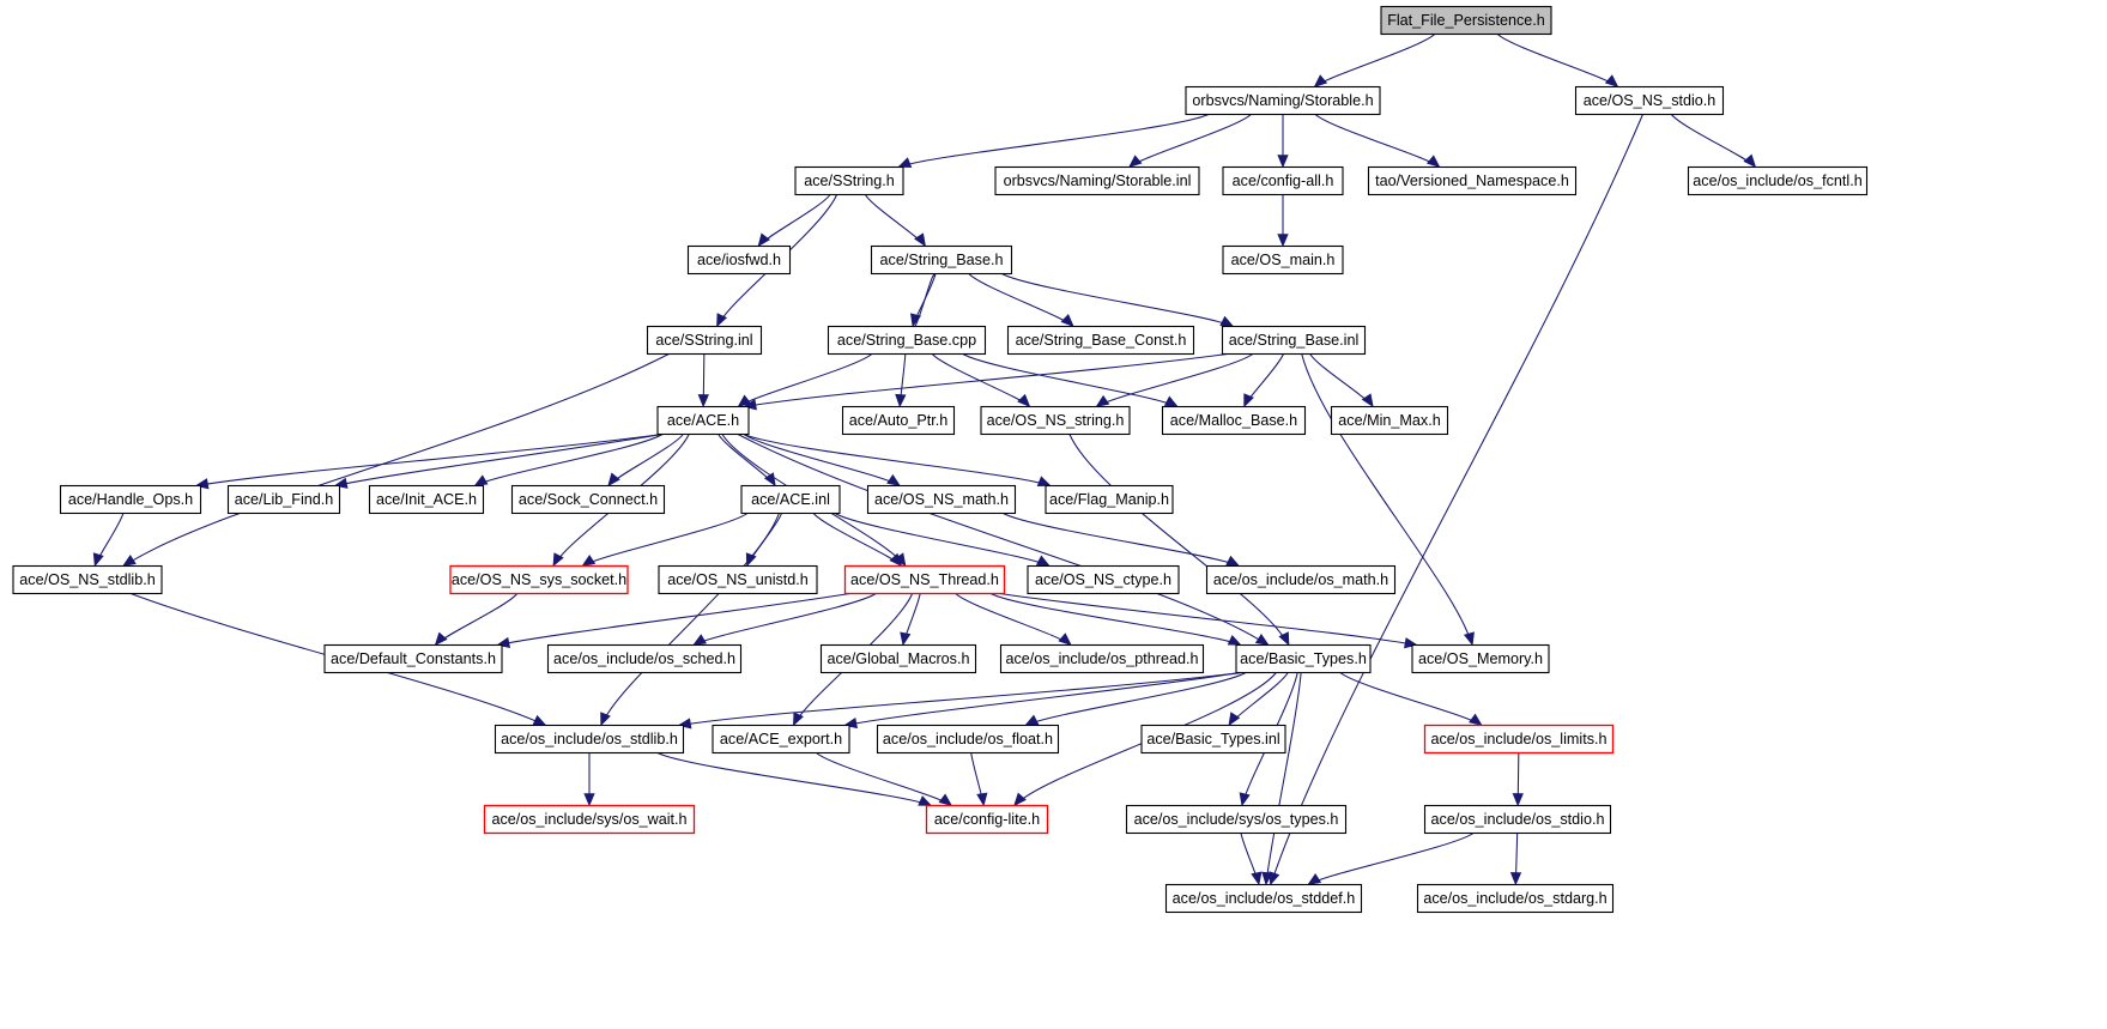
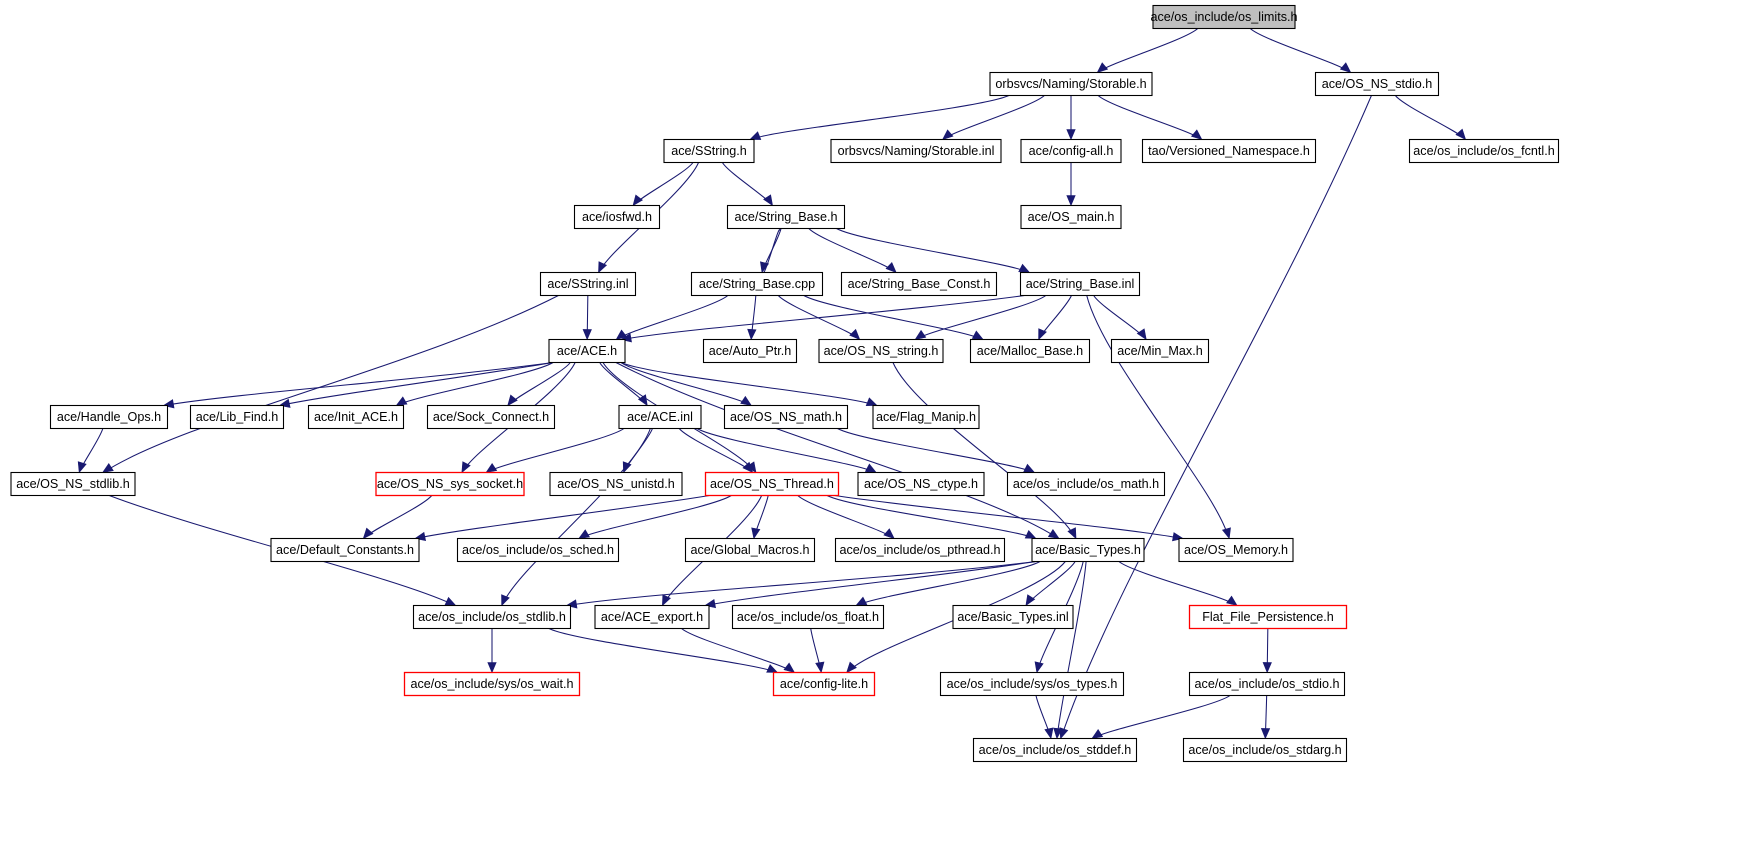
- Flat_File_Persistence.h
+ ace/os_include/os_limits.h
  orbsvcs/Naming/Storable.h
  ace/OS_NS_stdio.h
  ace/SString.h
  orbsvcs/Naming/Storable.inl
  ace/config-all.h
  tao/Versioned_Namespace.h
  ace/os_include/os_fcntl.h
  ace/iosfwd.h
  ace/String_Base.h
  ace/OS_main.h
  ace/SString.inl
  ace/String_Base.cpp
  ace/String_Base_Const.h
  ace/String_Base.inl
  ace/ACE.h
  ace/Auto_Ptr.h
  ace/OS_NS_string.h
  ace/Malloc_Base.h
  ace/Min_Max.h
  ace/Handle_Ops.h
  ace/Lib_Find.h
  ace/Init_ACE.h
  ace/Sock_Connect.h
  ace/ACE.inl
  ace/OS_NS_math.h
  ace/Flag_Manip.h
  ace/OS_NS_stdlib.h
  ace/OS_NS_sys_socket.h
  ace/OS_NS_unistd.h
  ace/OS_NS_Thread.h
  ace/OS_NS_ctype.h
  ace/os_include/os_math.h
  ace/Default_Constants.h
  ace/os_include/os_sched.h
  ace/Global_Macros.h
  ace/os_include/os_pthread.h
  ace/Basic_Types.h
  ace/OS_Memory.h
  ace/os_include/os_stdlib.h
  ace/ACE_export.h
  ace/os_include/os_float.h
  ace/Basic_Types.inl
- ace/os_include/os_limits.h
+ Flat_File_Persistence.h
  ace/os_include/sys/os_wait.h
  ace/config-lite.h
  ace/os_include/sys/os_types.h
  ace/os_include/os_stdio.h
  ace/os_include/os_stddef.h
  ace/os_include/os_stdarg.h
